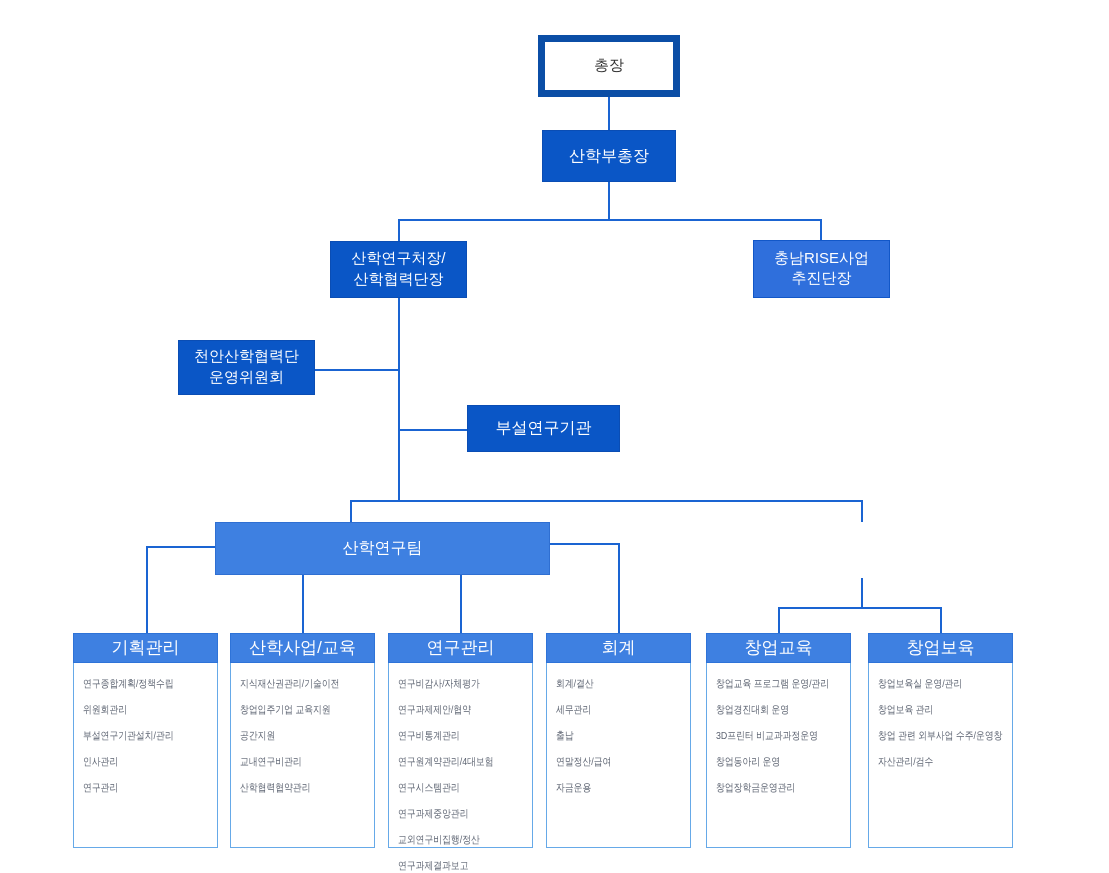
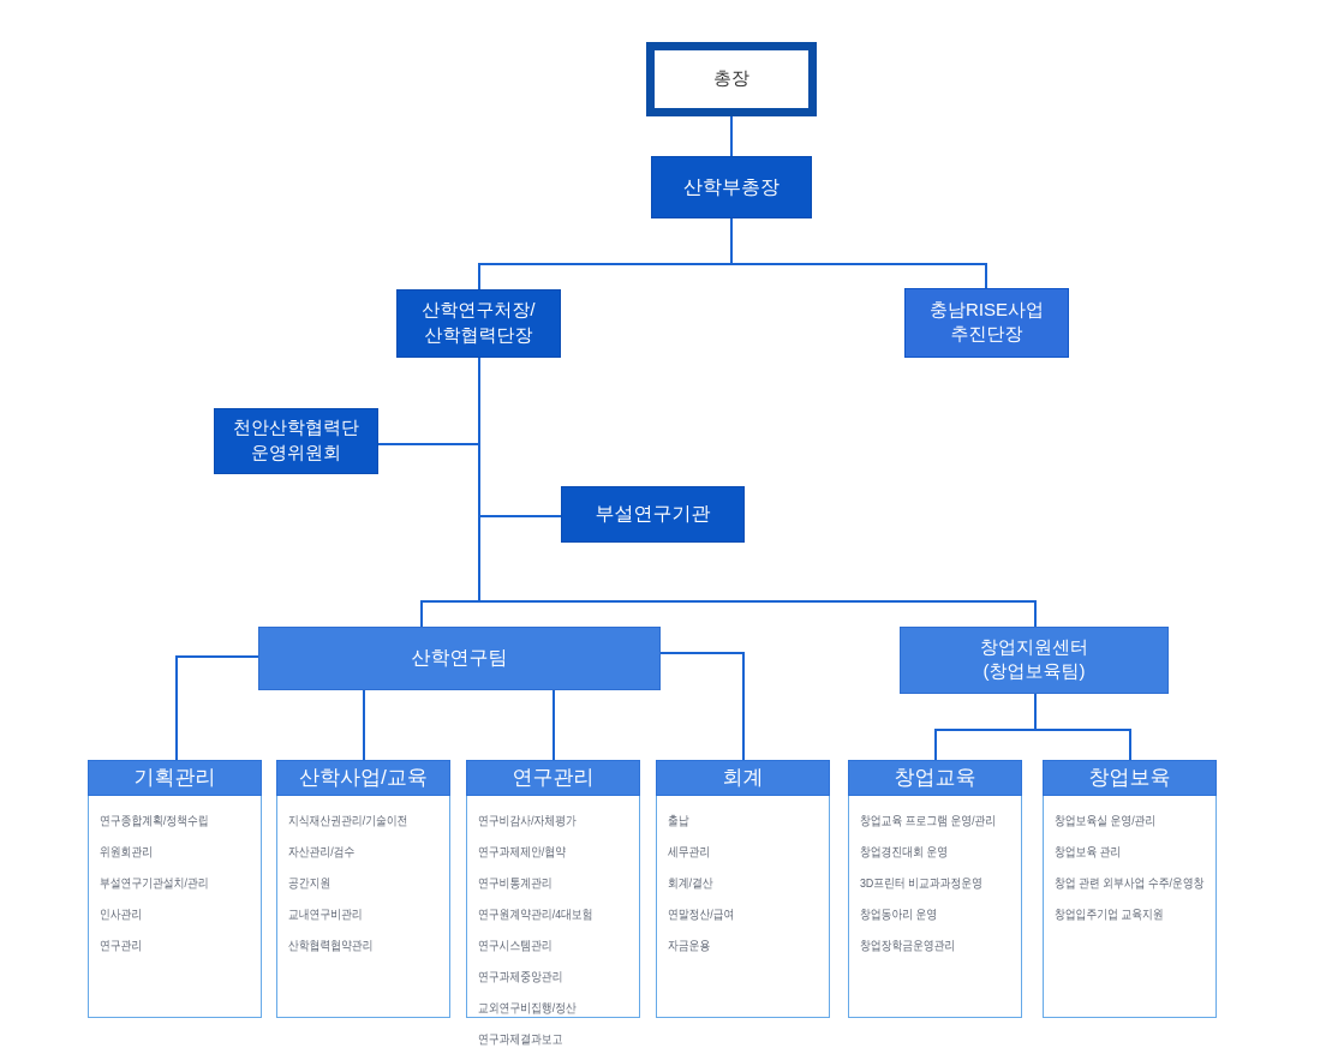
  총장
  산학부총장
  산학연구처장/
  산학협력단장
  충남RISE사업
  추진단장
  천안산학협력단
  운영위원회
  부설연구기관
  산학연구팀
+ 창업지원센터
+ (창업보육팀)
  기획관리
  연구종합계획/정책수립
  위원회관리
  부설연구기관설치/관리
  인사관리
  연구관리
  산학사업/교육
  지식재산권관리/기술이전
- 창업입주기업 교육지원
+ 자산관리/검수
  공간지원
  교내연구비관리
  산학협력협약관리
  연구관리
  연구비감사/자체평가
  연구과제제안/협약
  연구비통계관리
  연구원계약관리/4대보험
  연구시스템관리
  연구과제중앙관리
  교외연구비집행/정산
  연구과제결과보고
  회계
- 회계/결산
+ 출납
  세무관리
- 출납
+ 회계/결산
  연말정산/급여
  자금운용
  창업교육
  창업교육 프로그램 운영/관리
  창업경진대회 운영
  3D프린터 비교과과정운영
  창업동아리 운영
  창업장학금운영관리
  창업보육
  창업보육실 운영/관리
  창업보육 관리
  창업 관련 외부사업 수주/운영창
- 자산관리/검수
+ 창업입주기업 교육지원
